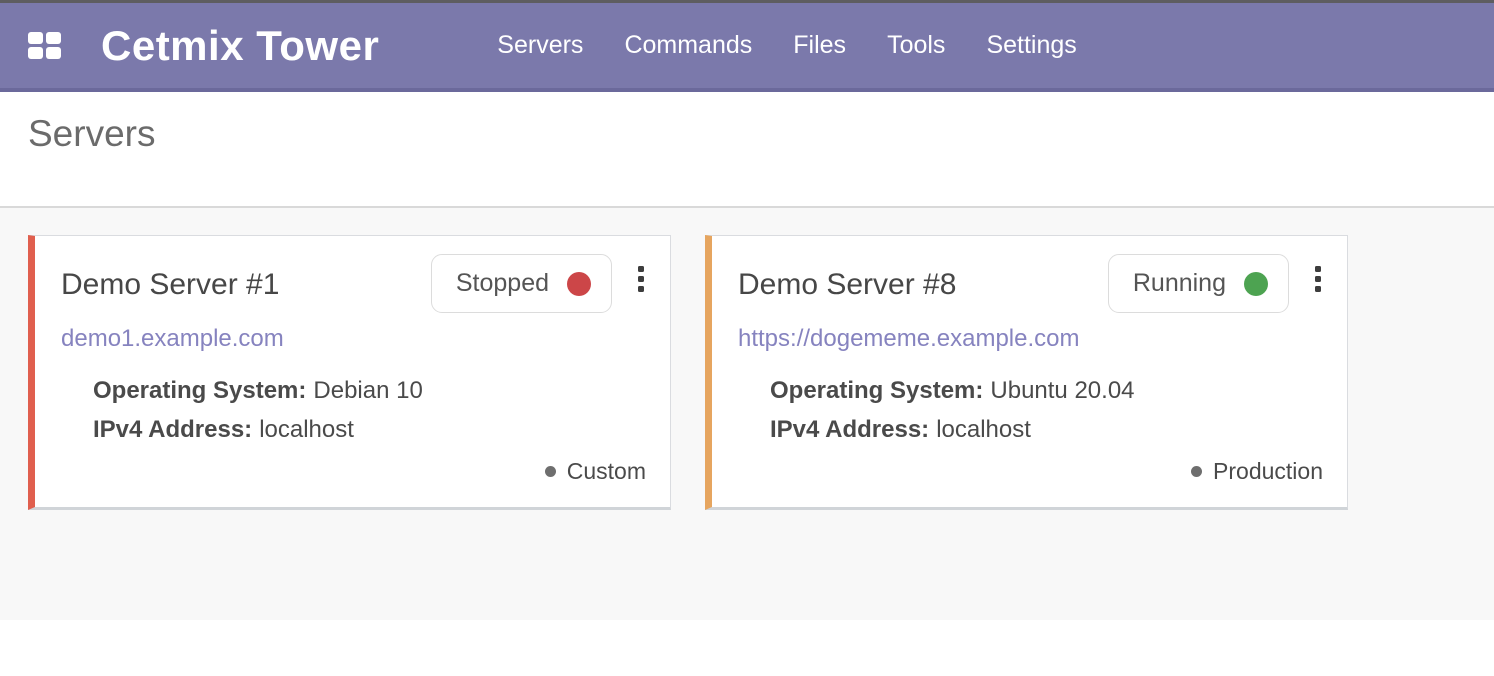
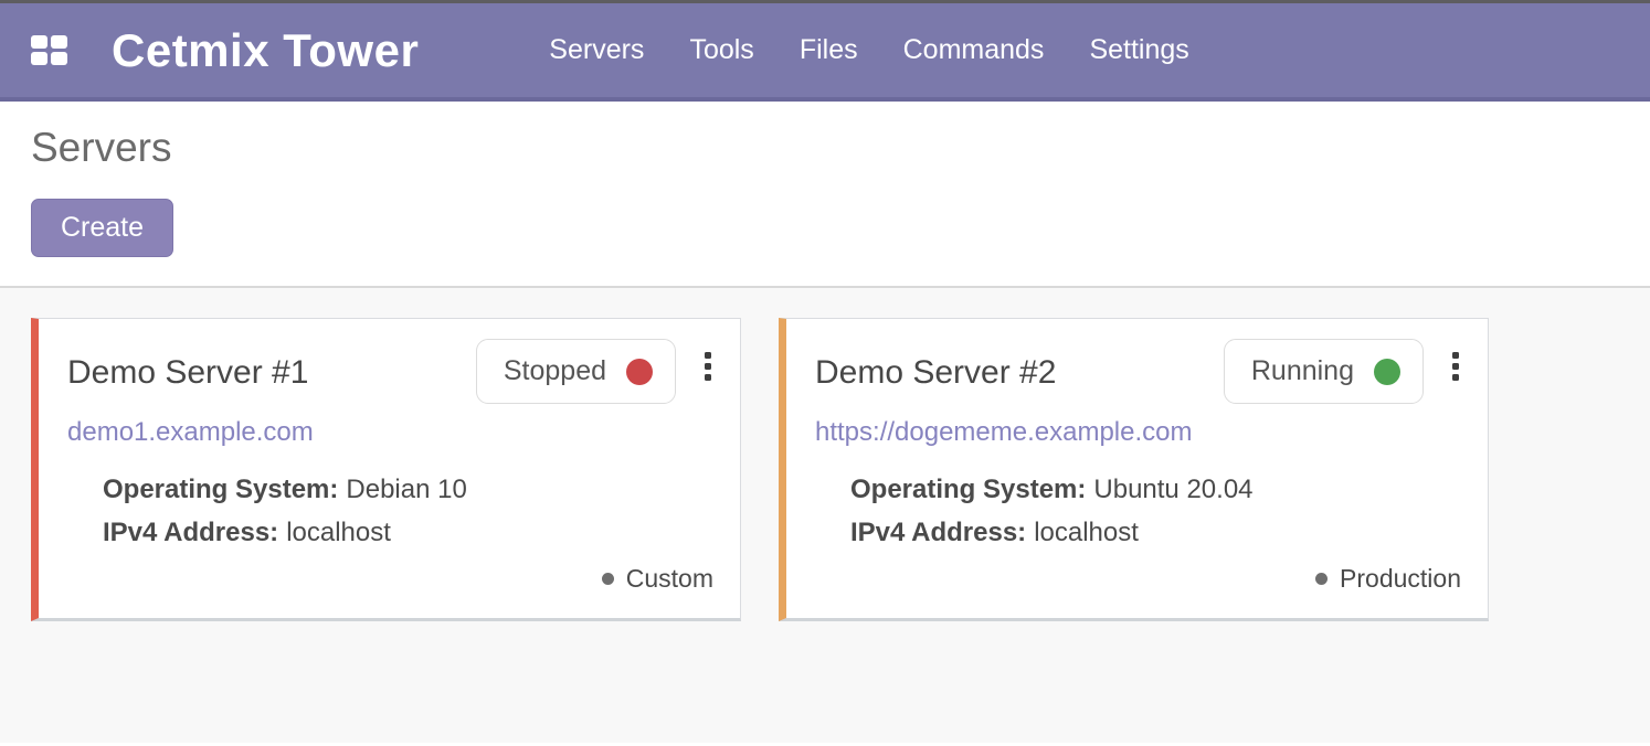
  Cetmix Tower
  Servers
- Commands
+ Tools
  Files
- Tools
+ Commands
  Settings
  Servers
+ Create
  Demo Server #1
  Stopped
  demo1.example.com
  Operating System: Debian 10
  IPv4 Address: localhost
  Custom
- Demo Server #8
+ Demo Server #2
  Running
  https://dogememe.example.com
  Operating System: Ubuntu 20.04
  IPv4 Address: localhost
  Production
